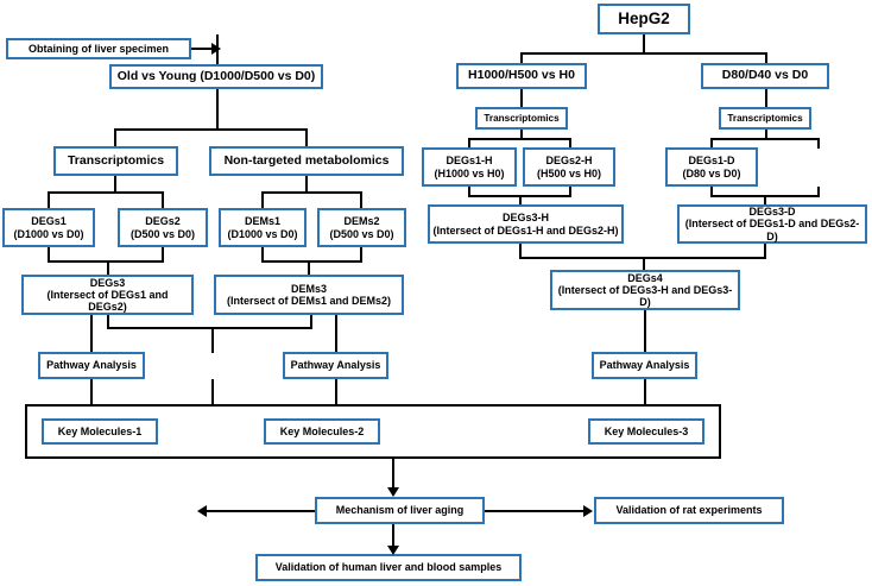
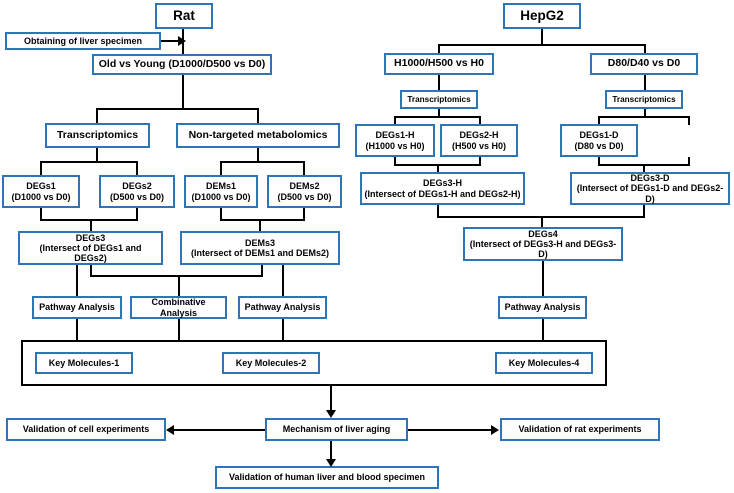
+ Rat
  Obtaining of liver specimen
  Old vs Young (D1000/D500 vs D0)
  Transcriptomics
  Non-targeted metabolomics
  DEGs1
  (D1000 vs D0)
  DEGs2
  (D500 vs D0)
  DEMs1
  (D1000 vs D0)
  DEMs2
  (D500 vs D0)
  DEGs3
  (Intersect of DEGs1 and DEGs2)
  DEMs3
  (Intersect of DEMs1 and DEMs2)
  Pathway Analysis
+ Combinative Analysis
  Pathway Analysis
  HepG2
  H1000/H500 vs H0
  D80/D40 vs D0
  Transcriptomics
  Transcriptomics
  DEGs1-H
  (H1000 vs H0)
  DEGs2-H
  (H500 vs H0)
  DEGs1-D
  (D80 vs D0)
  DEGs3-H
  (Intersect of DEGs1-H and DEGs2-H)
  DEGs3-D
  (Intersect of DEGs1-D and DEGs2-D)
  DEGs4
  (Intersect of DEGs3-H and DEGs3-D)
  Pathway Analysis
  Key Molecules-1
  Key Molecules-2
- Key Molecules-3
+ Key Molecules-4
  Mechanism of liver aging
+ Validation of cell experiments
  Validation of rat experiments
- Validation of human liver and blood samples
+ Validation of human liver and blood specimen
